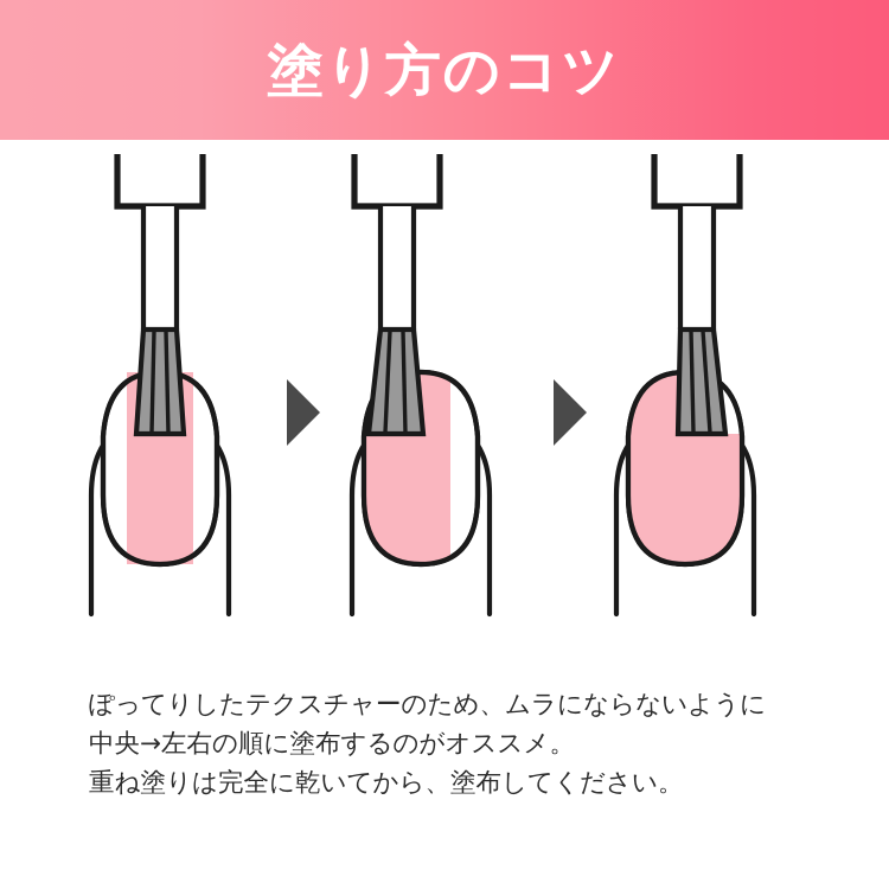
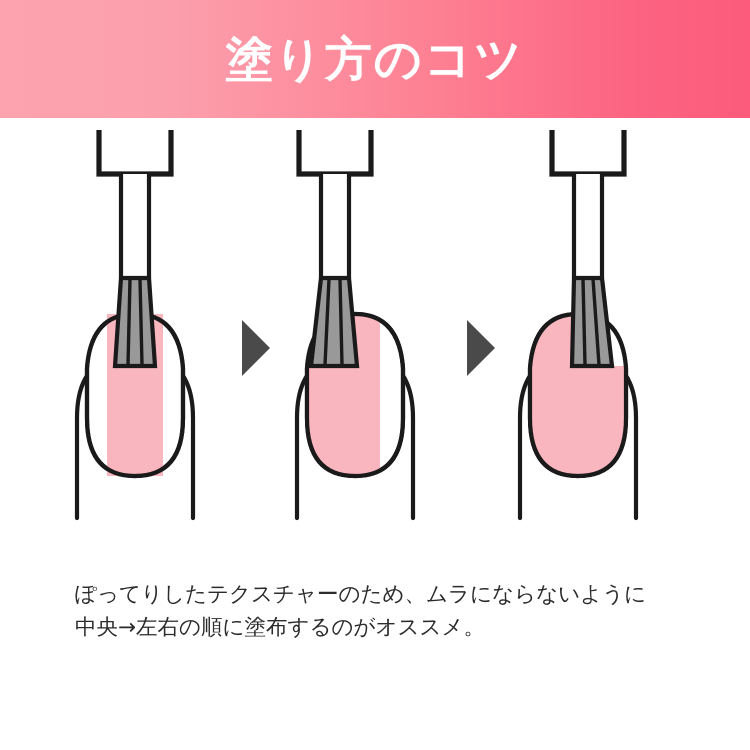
  塗り方のコツ
  ぽってりしたテクスチャーのため、ムラにならないように
  中央→左右の順に塗布するのがオススメ。
- 重ね塗りは完全に乾いてから、塗布してください。
